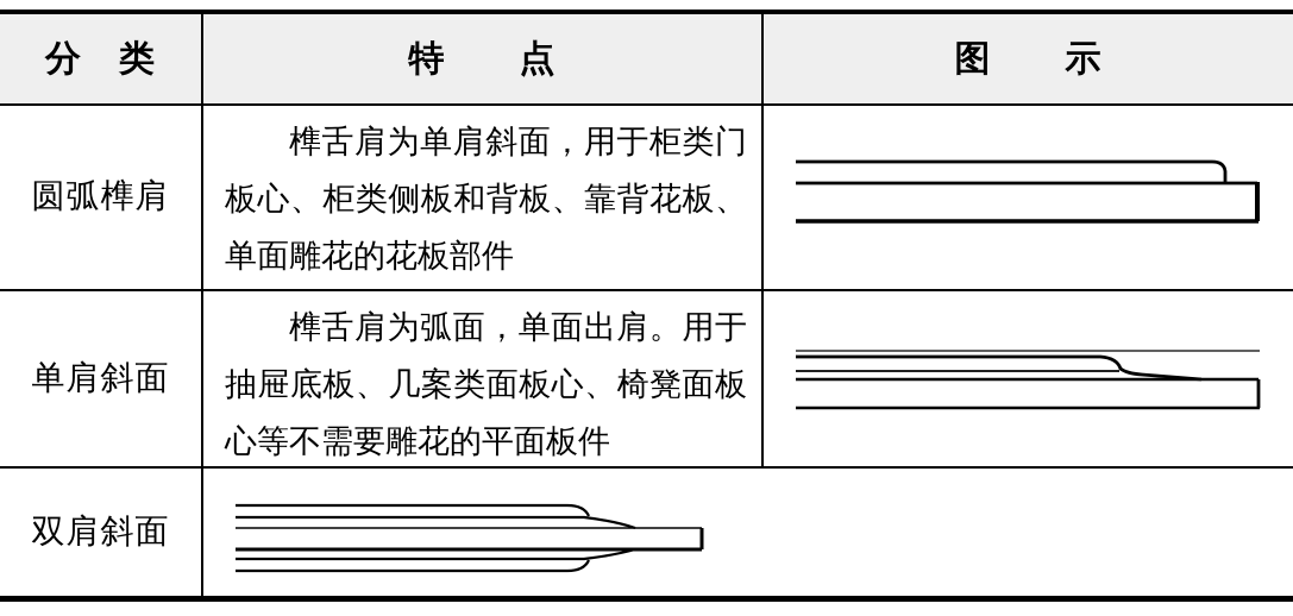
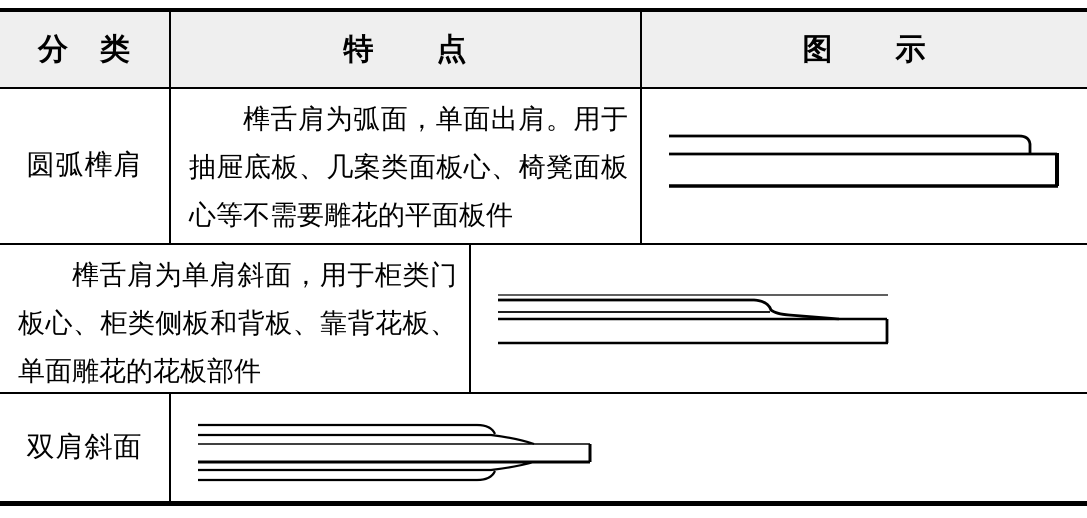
  分 类
  特 点
  图 示
  圆弧榫肩
- 榫舌肩为单肩斜面，用于柜类门板心、柜类侧板和背板、靠背花板、单面雕花的花板部件
+ 榫舌肩为弧面，单面出肩。用于抽屉底板、几案类面板心、椅凳面板心等不需要雕花的平面板件
- 单肩斜面
- 榫舌肩为弧面，单面出肩。用于抽屉底板、几案类面板心、椅凳面板心等不需要雕花的平面板件
+ 榫舌肩为单肩斜面，用于柜类门板心、柜类侧板和背板、靠背花板、单面雕花的花板部件
  双肩斜面
